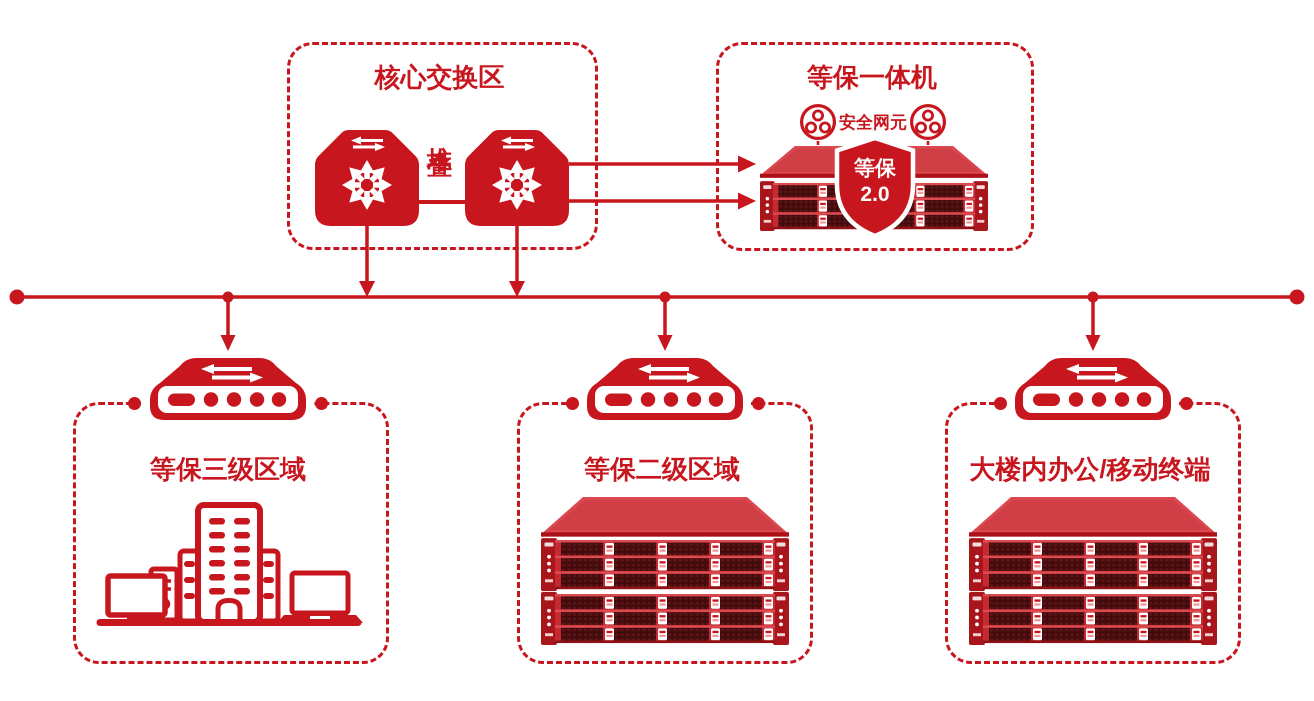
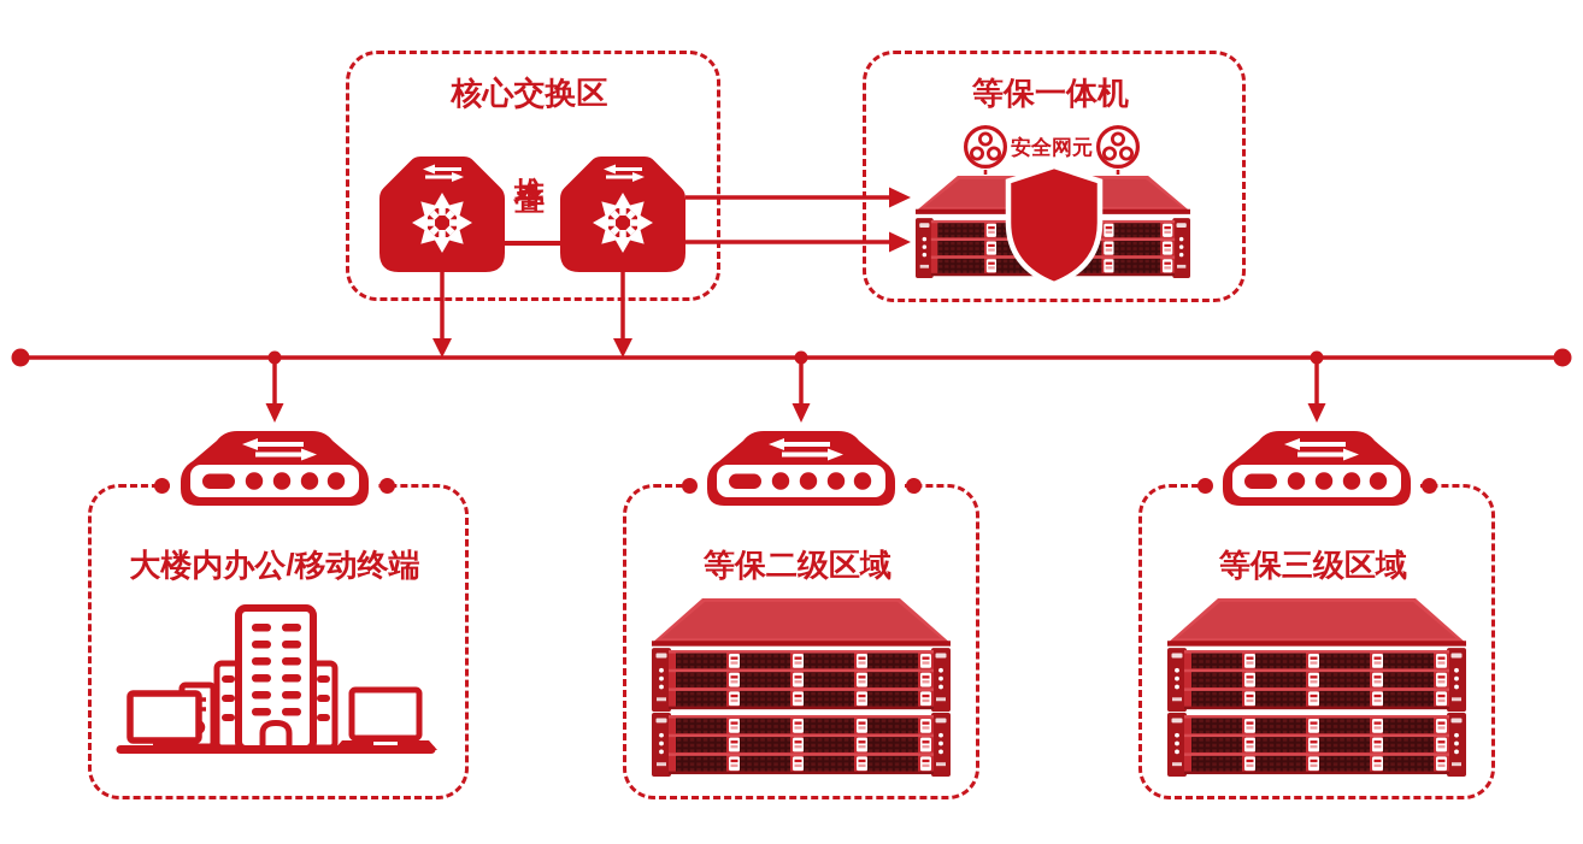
  核心交换区
  等保一体机
  安全网元
- 等保
- 2.0
- 等保三级区域
+ 大楼内办公/移动终端
  等保二级区域
- 大楼内办公/移动终端
+ 等保三级区域
